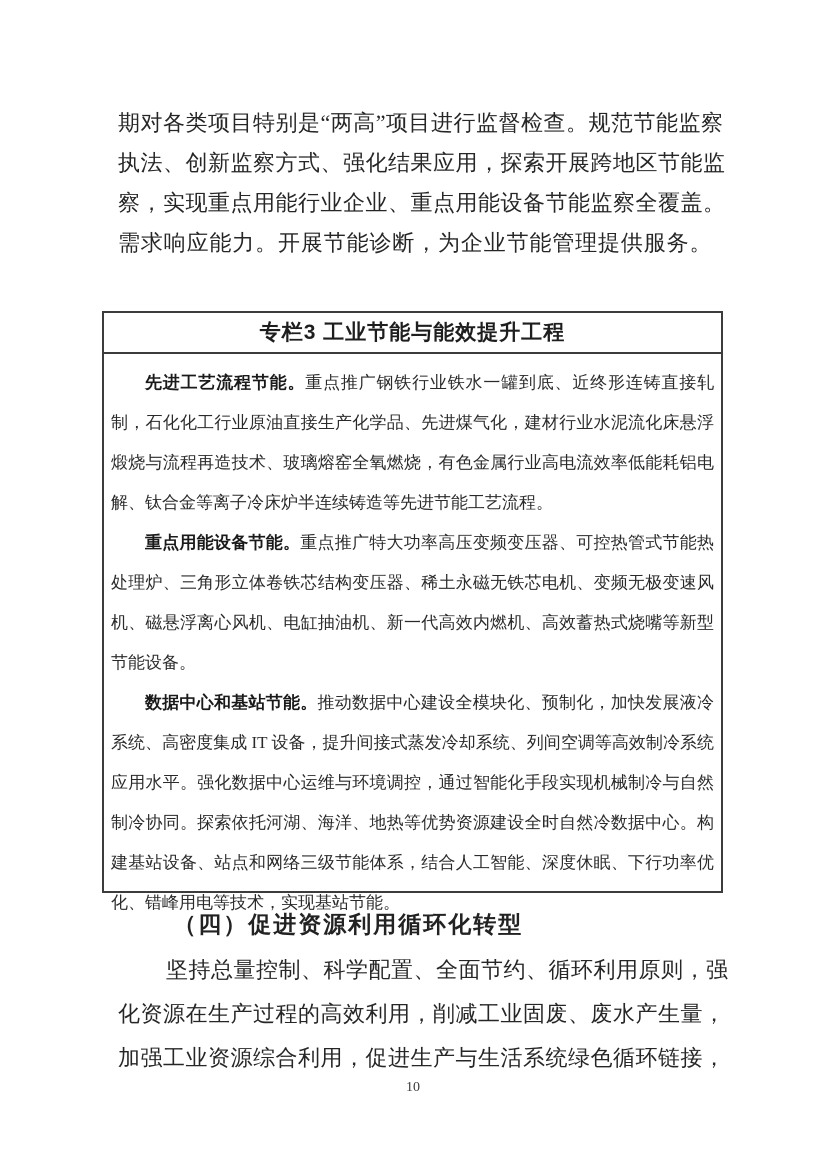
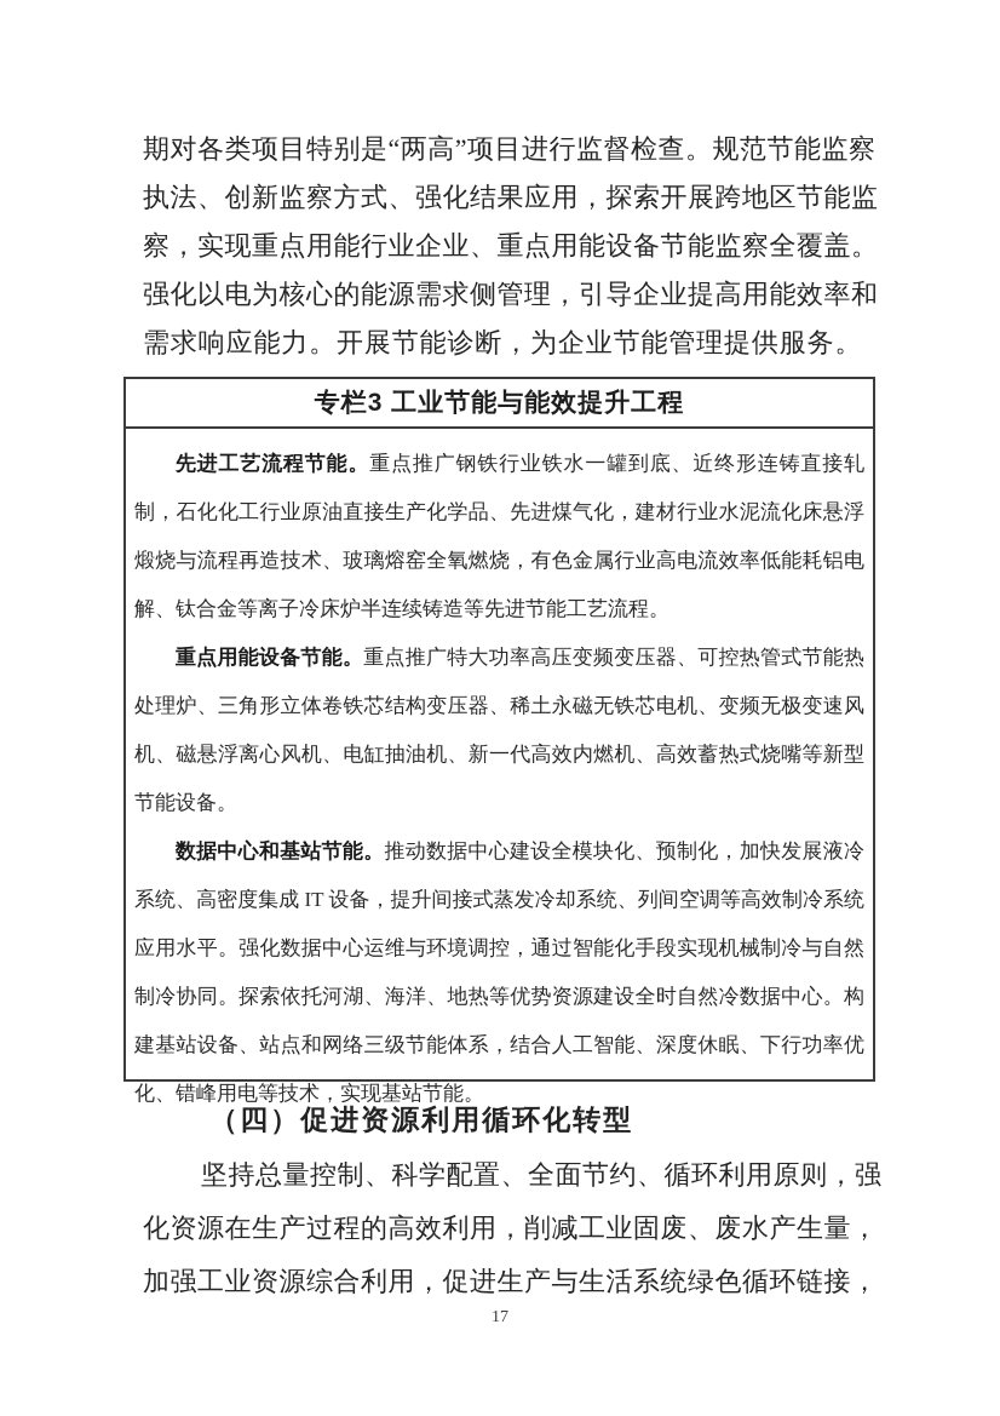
  期对各类项目特别是“两高”项目进行监督检查。规范节能监察
  执法、创新监察方式、强化结果应用，探索开展跨地区节能监
  察，实现重点用能行业企业、重点用能设备节能监察全覆盖。
+ 强化以电为核心的能源需求侧管理，引导企业提高用能效率和
  需求响应能力。开展节能诊断，为企业节能管理提供服务。
  专栏3 工业节能与能效提升工程
  先进工艺流程节能。重点推广钢铁行业铁水一罐到底、近终形连铸直接轧制，石化化工行业原油直接生产化学品、先进煤气化，建材行业水泥流化床悬浮煅烧与流程再造技术、玻璃熔窑全氧燃烧，有色金属行业高电流效率低能耗铝电解、钛合金等离子冷床炉半连续铸造等先进节能工艺流程。
  重点用能设备节能。重点推广特大功率高压变频变压器、可控热管式节能热处理炉、三角形立体卷铁芯结构变压器、稀土永磁无铁芯电机、变频无极变速风机、磁悬浮离心风机、电缸抽油机、新一代高效内燃机、高效蓄热式烧嘴等新型节能设备。
  数据中心和基站节能。推动数据中心建设全模块化、预制化，加快发展液冷系统、高密度集成 IT 设备，提升间接式蒸发冷却系统、列间空调等高效制冷系统应用水平。强化数据中心运维与环境调控，通过智能化手段实现机械制冷与自然制冷协同。探索依托河湖、海洋、地热等优势资源建设全时自然冷数据中心。构建基站设备、站点和网络三级节能体系，结合人工智能、深度休眠、下行功率优化、错峰用电等技术，实现基站节能。
  （四）促进资源利用循环化转型
  坚持总量控制、科学配置、全面节约、循环利用原则，强
  化资源在生产过程的高效利用，削减工业固废、废水产生量，
  加强工业资源综合利用，促进生产与生活系统绿色循环链接，
- 10
+ 17
